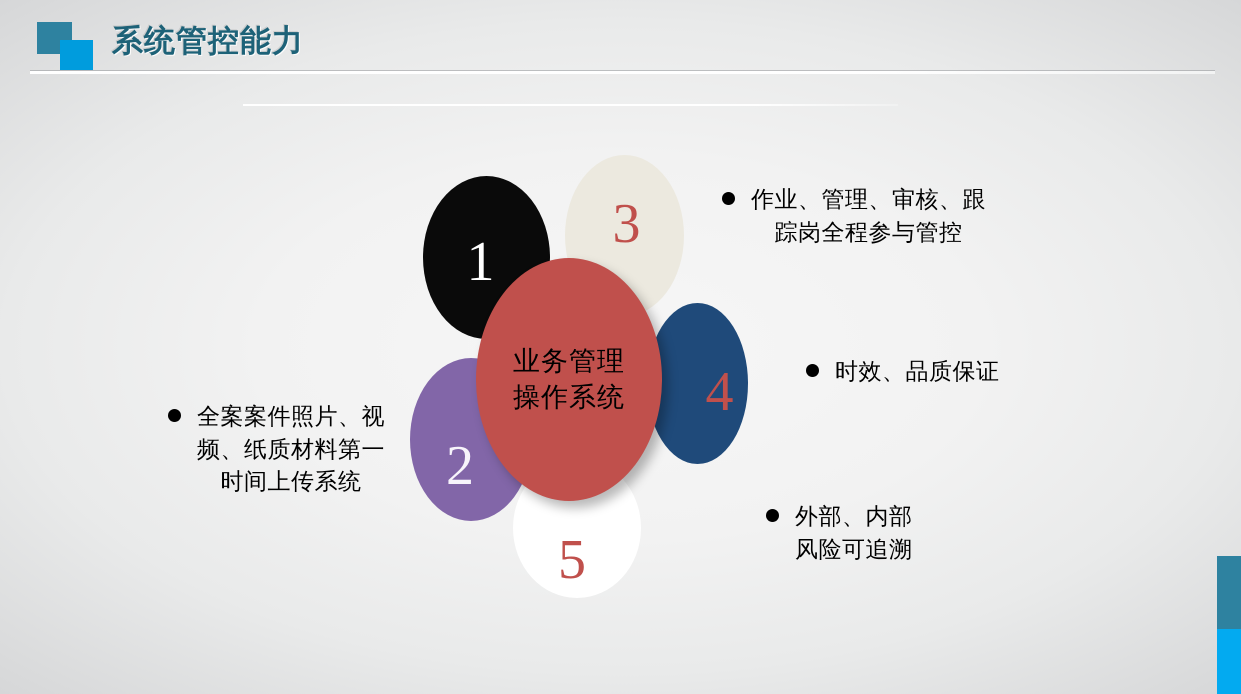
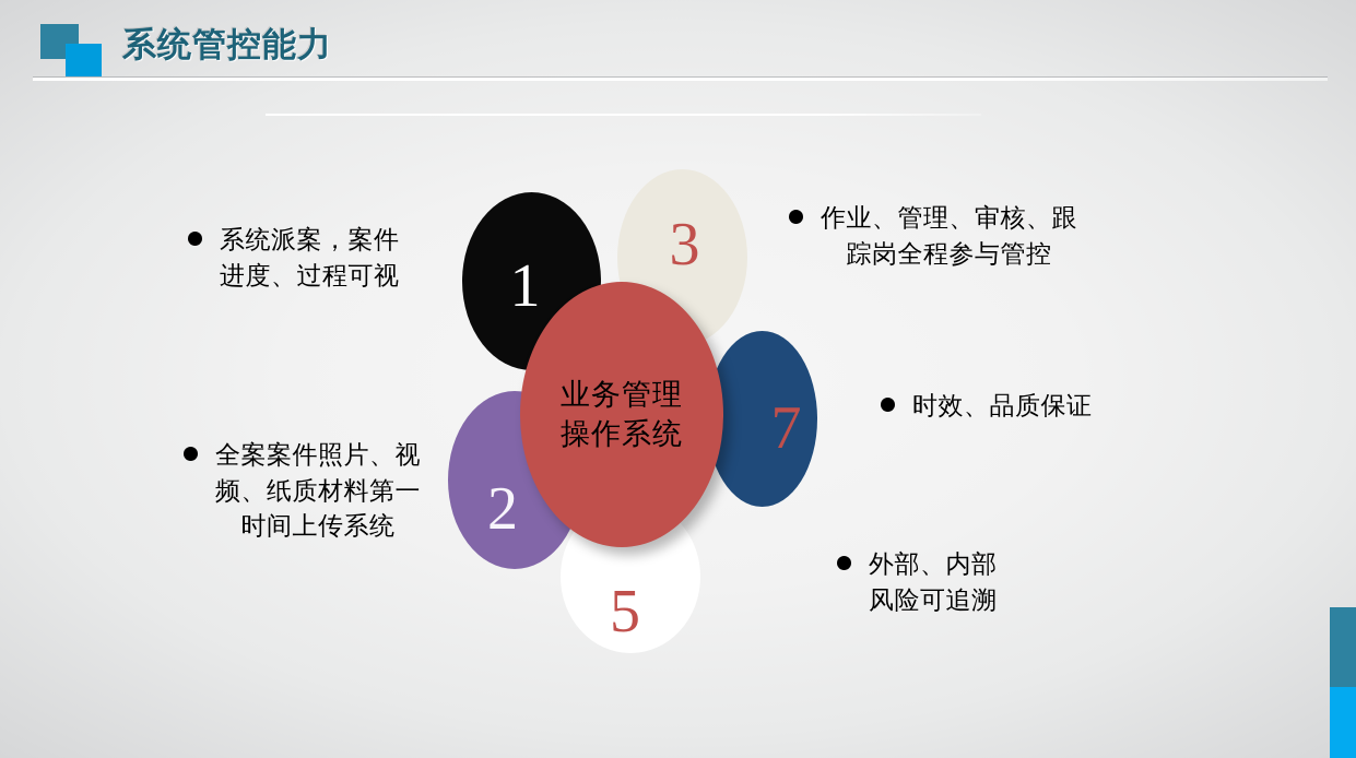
  系统管控能力
  1
  3
  2
- 4
+ 7
  5
  业务管理
  操作系统
+ 系统派案，案件
+ 进度、过程可视
  全案案件照片、视
  频、纸质材料第一
  时间上传系统
  作业、管理、审核、跟
  踪岗全程参与管控
  时效、品质保证
  外部、内部
  风险可追溯
